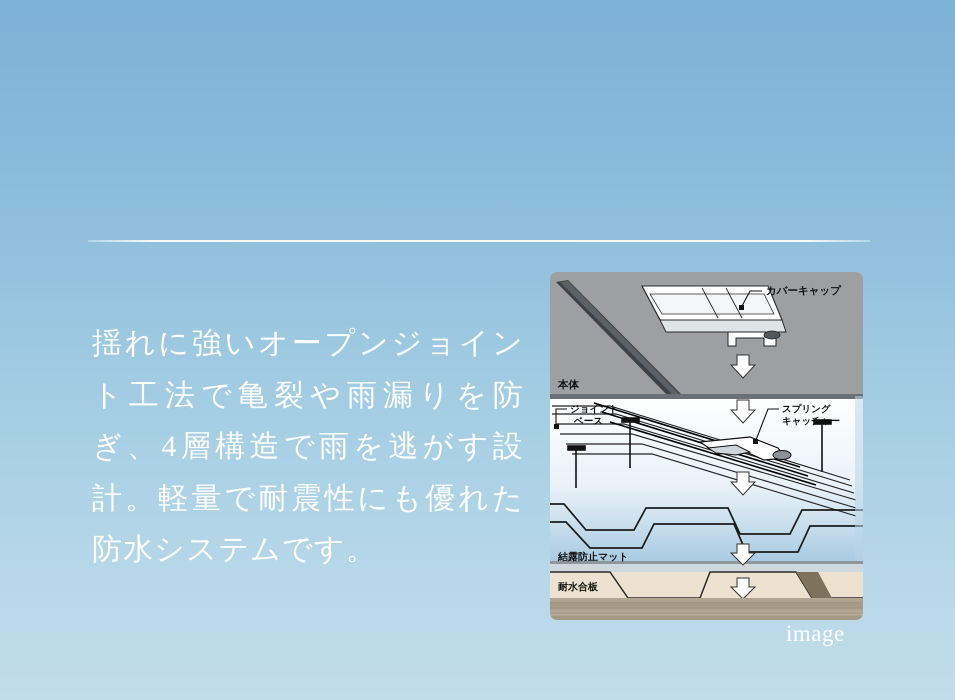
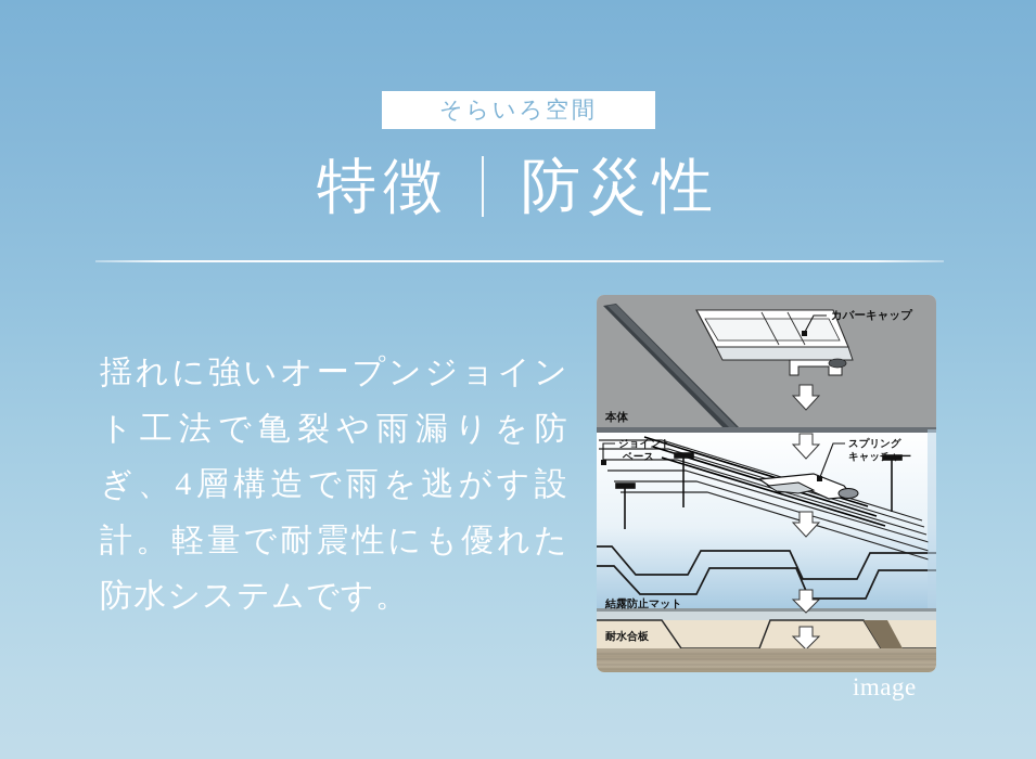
+ そらいろ空間
+ 特徴
+ 防災性
  揺れに強いオープンジョイント工法で亀裂や雨漏りを防ぎ、4層構造で雨を逃がす設計。軽量で耐震性にも優れた防水システムです。
  カバーキャップ
  本体
  ジョイント
  ベース
  スプリング
  キャッチャー
  結露防止マット
  耐水合板
  image
